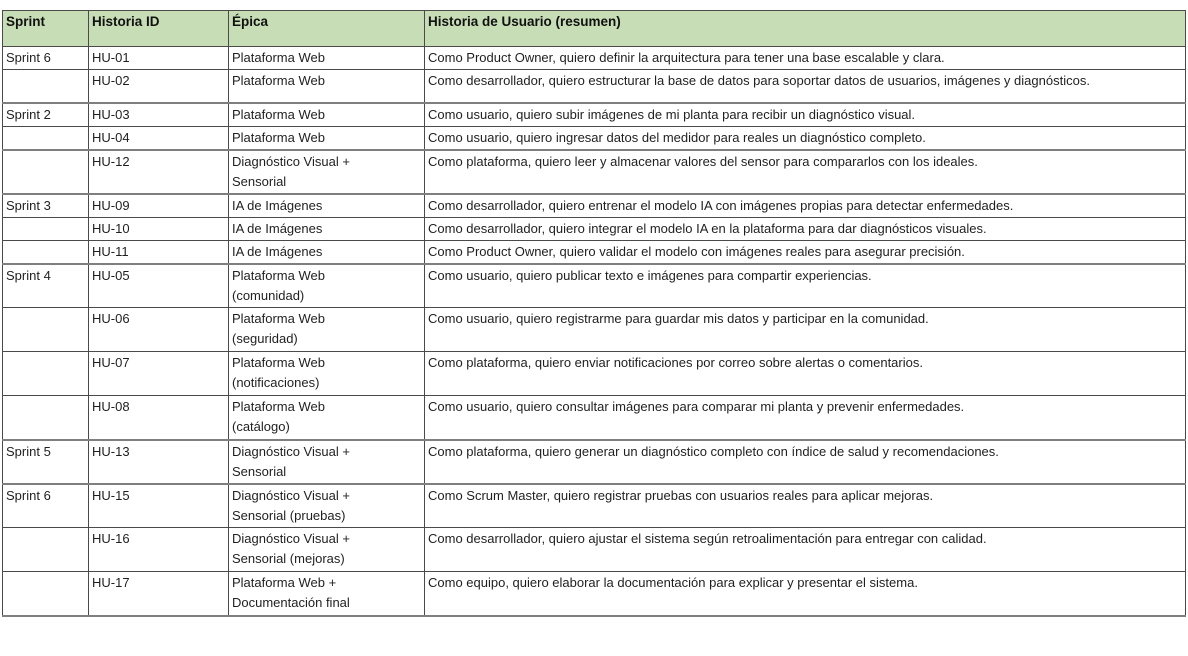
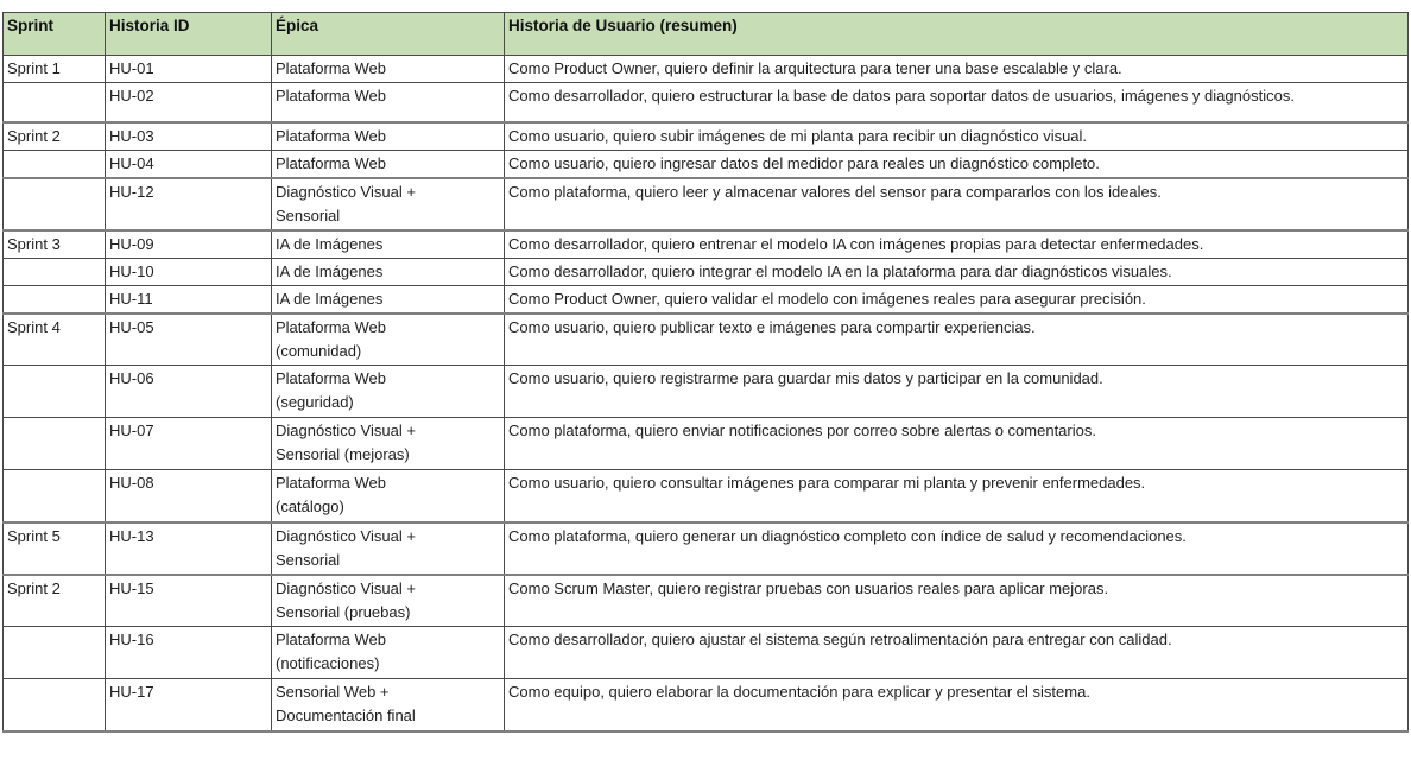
  Sprint	Historia ID	Épica	Historia de Usuario (resumen)
- Sprint 6	HU-01	Plataforma Web	Como Product Owner, quiero definir la arquitectura para tener una base escalable y clara.
+ Sprint 1	HU-01	Plataforma Web	Como Product Owner, quiero definir la arquitectura para tener una base escalable y clara.
  	HU-02	Plataforma Web	Como desarrollador, quiero estructurar la base de datos para soportar datos de usuarios, imágenes y diagnósticos.
  Sprint 2	HU-03	Plataforma Web	Como usuario, quiero subir imágenes de mi planta para recibir un diagnóstico visual.
  	HU-04	Plataforma Web	Como usuario, quiero ingresar datos del medidor para reales un diagnóstico completo.
  	HU-12	Diagnóstico Visual + Sensorial	Como plataforma, quiero leer y almacenar valores del sensor para compararlos con los ideales.
  Sprint 3	HU-09	IA de Imágenes	Como desarrollador, quiero entrenar el modelo IA con imágenes propias para detectar enfermedades.
  	HU-10	IA de Imágenes	Como desarrollador, quiero integrar el modelo IA en la plataforma para dar diagnósticos visuales.
  	HU-11	IA de Imágenes	Como Product Owner, quiero validar el modelo con imágenes reales para asegurar precisión.
  Sprint 4	HU-05	Plataforma Web (comunidad)	Como usuario, quiero publicar texto e imágenes para compartir experiencias.
  	HU-06	Plataforma Web (seguridad)	Como usuario, quiero registrarme para guardar mis datos y participar en la comunidad.
- 	HU-07	Plataforma Web (notificaciones)	Como plataforma, quiero enviar notificaciones por correo sobre alertas o comentarios.
+ 	HU-07	Diagnóstico Visual + Sensorial (mejoras)	Como plataforma, quiero enviar notificaciones por correo sobre alertas o comentarios.
  	HU-08	Plataforma Web (catálogo)	Como usuario, quiero consultar imágenes para comparar mi planta y prevenir enfermedades.
  Sprint 5	HU-13	Diagnóstico Visual + Sensorial	Como plataforma, quiero generar un diagnóstico completo con índice de salud y recomendaciones.
- Sprint 6	HU-15	Diagnóstico Visual + Sensorial (pruebas)	Como Scrum Master, quiero registrar pruebas con usuarios reales para aplicar mejoras.
+ Sprint 2	HU-15	Diagnóstico Visual + Sensorial (pruebas)	Como Scrum Master, quiero registrar pruebas con usuarios reales para aplicar mejoras.
- 	HU-16	Diagnóstico Visual + Sensorial (mejoras)	Como desarrollador, quiero ajustar el sistema según retroalimentación para entregar con calidad.
+ 	HU-16	Plataforma Web (notificaciones)	Como desarrollador, quiero ajustar el sistema según retroalimentación para entregar con calidad.
- 	HU-17	Plataforma Web + Documentación final	Como equipo, quiero elaborar la documentación para explicar y presentar el sistema.
+ 	HU-17	Sensorial Web + Documentación final	Como equipo, quiero elaborar la documentación para explicar y presentar el sistema.
